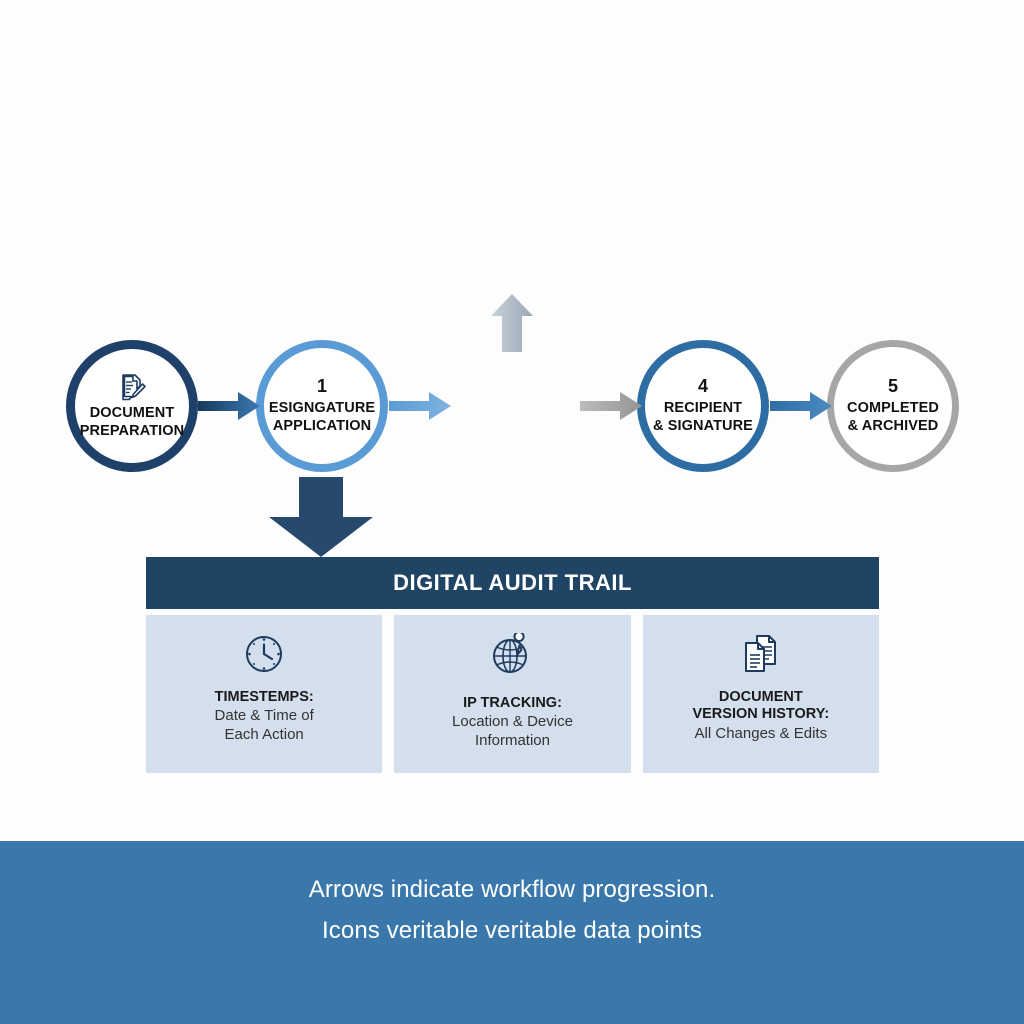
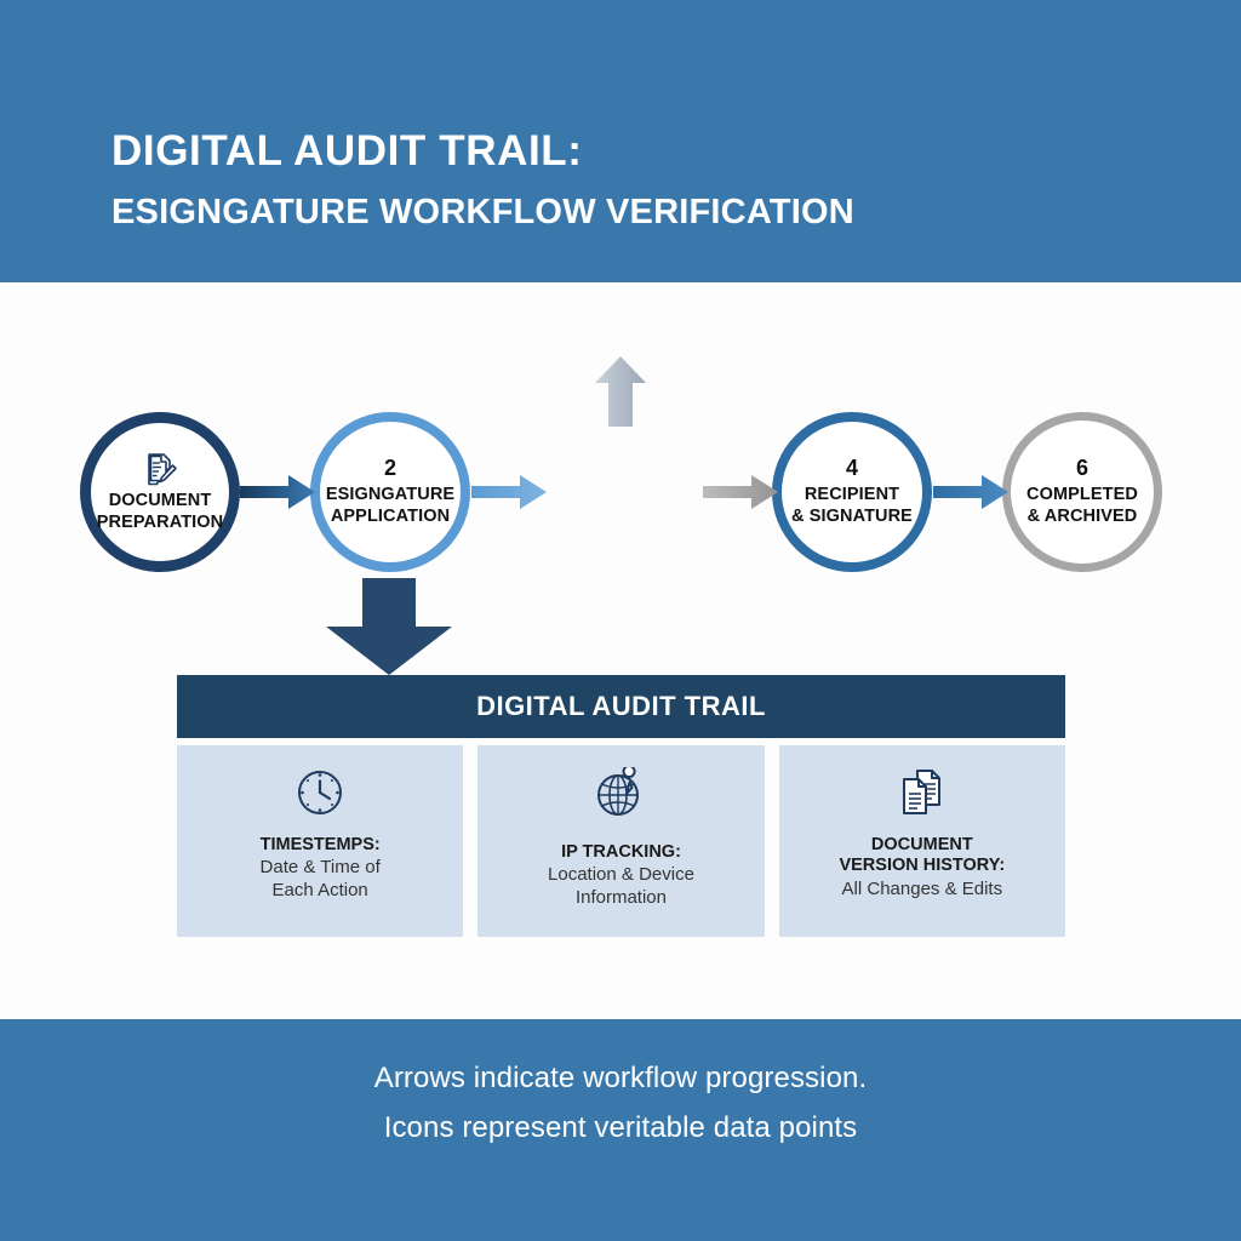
+ DIGITAL AUDIT TRAIL:
+ ESIGNGATURE WORKFLOW VERIFICATION
  DOCUMENT
  PREPARATION
- 1
+ 2
  ESIGNGATURE
  APPLICATION
  4
  RECIPIENT
  & SIGNATURE
- 5
+ 6
  COMPLETED
  & ARCHIVED
  DIGITAL AUDIT TRAIL
  TIMESTEMPS:
  Date & Time of
  Each Action
  IP TRACKING:
  Location & Device
  Information
  DOCUMENT
  VERSION HISTORY:
  All Changes & Edits
  Arrows indicate workflow progression.
- Icons veritable veritable data points
+ Icons represent veritable data points
